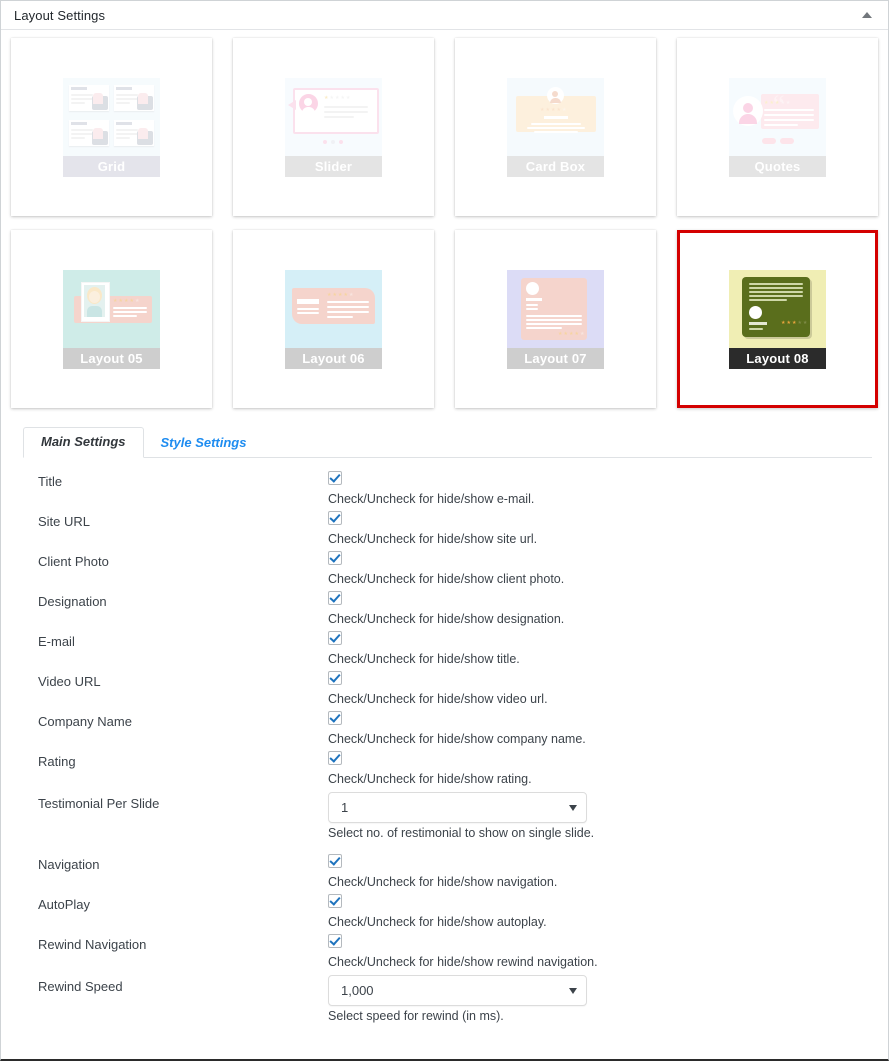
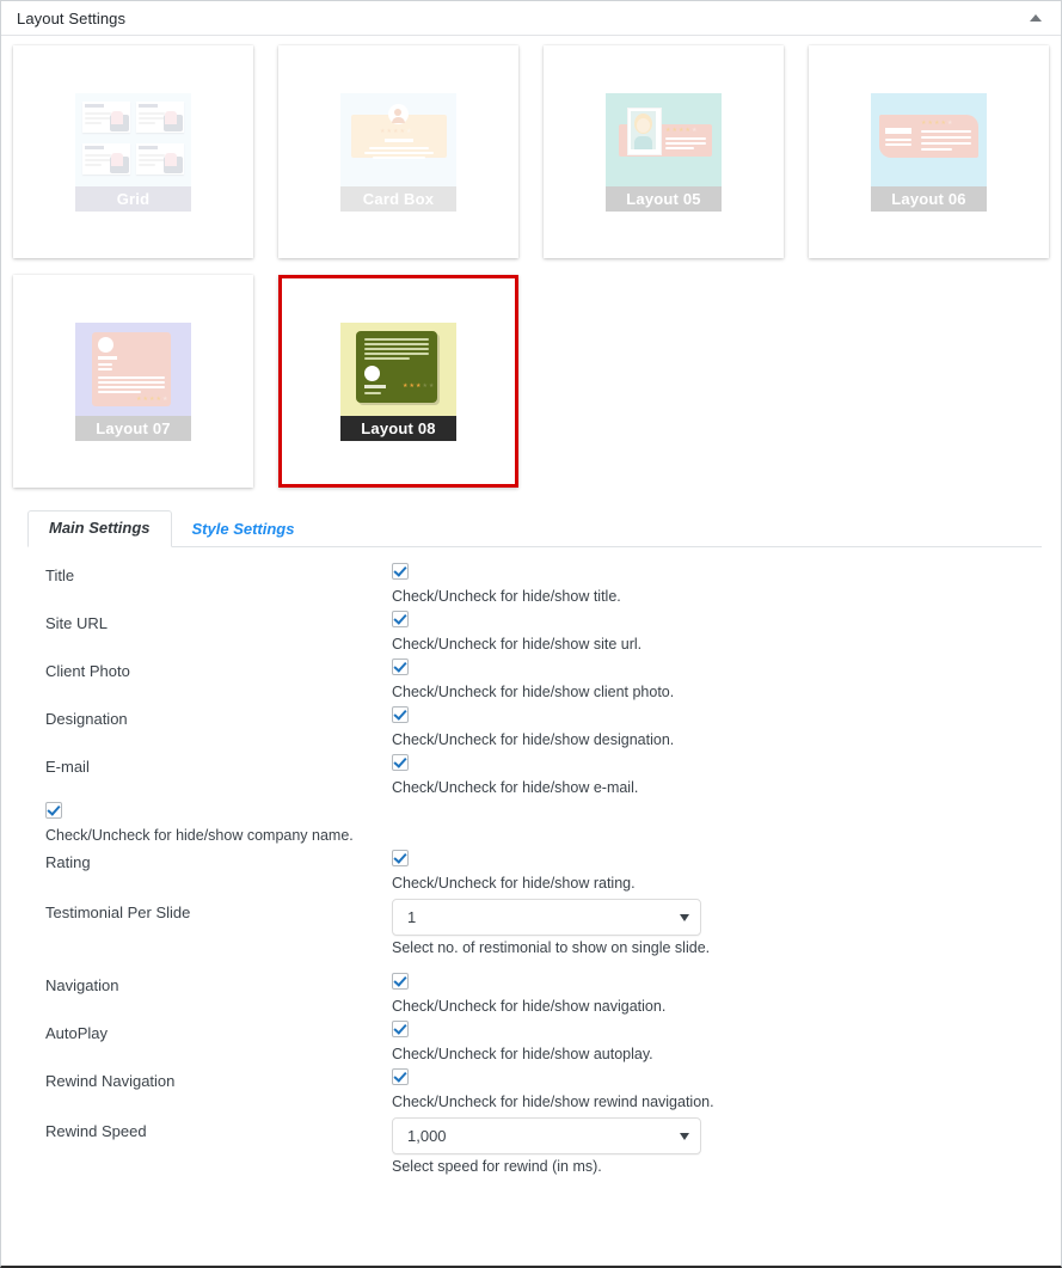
  Layout Settings
  Grid
- Slider
  Card Box
- “
- Quotes
  Layout 05
  Layout 06
  Layout 07
  Layout 08
  Main Settings
  Style Settings
  Title
- Check/Uncheck for hide/show e-mail.
+ Check/Uncheck for hide/show title.
  Site URL
  Check/Uncheck for hide/show site url.
  Client Photo
  Check/Uncheck for hide/show client photo.
  Designation
  Check/Uncheck for hide/show designation.
  E-mail
- Check/Uncheck for hide/show title.
+ Check/Uncheck for hide/show e-mail.
- Video URL
- Check/Uncheck for hide/show video url.
- Company Name
  Check/Uncheck for hide/show company name.
  Rating
  Check/Uncheck for hide/show rating.
  Testimonial Per Slide
  1
  Select no. of restimonial to show on single slide.
  Navigation
  Check/Uncheck for hide/show navigation.
  AutoPlay
  Check/Uncheck for hide/show autoplay.
  Rewind Navigation
  Check/Uncheck for hide/show rewind navigation.
  Rewind Speed
  1,000
  Select speed for rewind (in ms).
